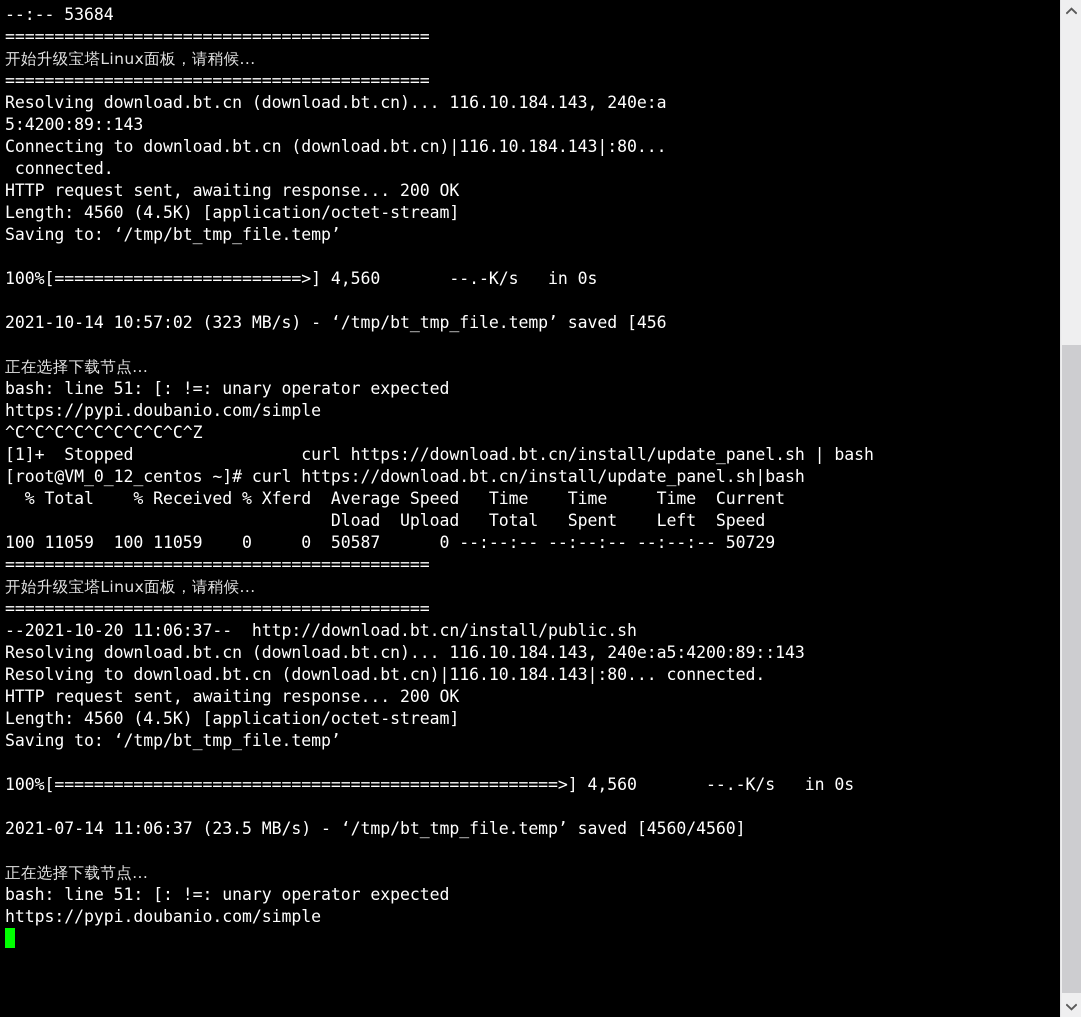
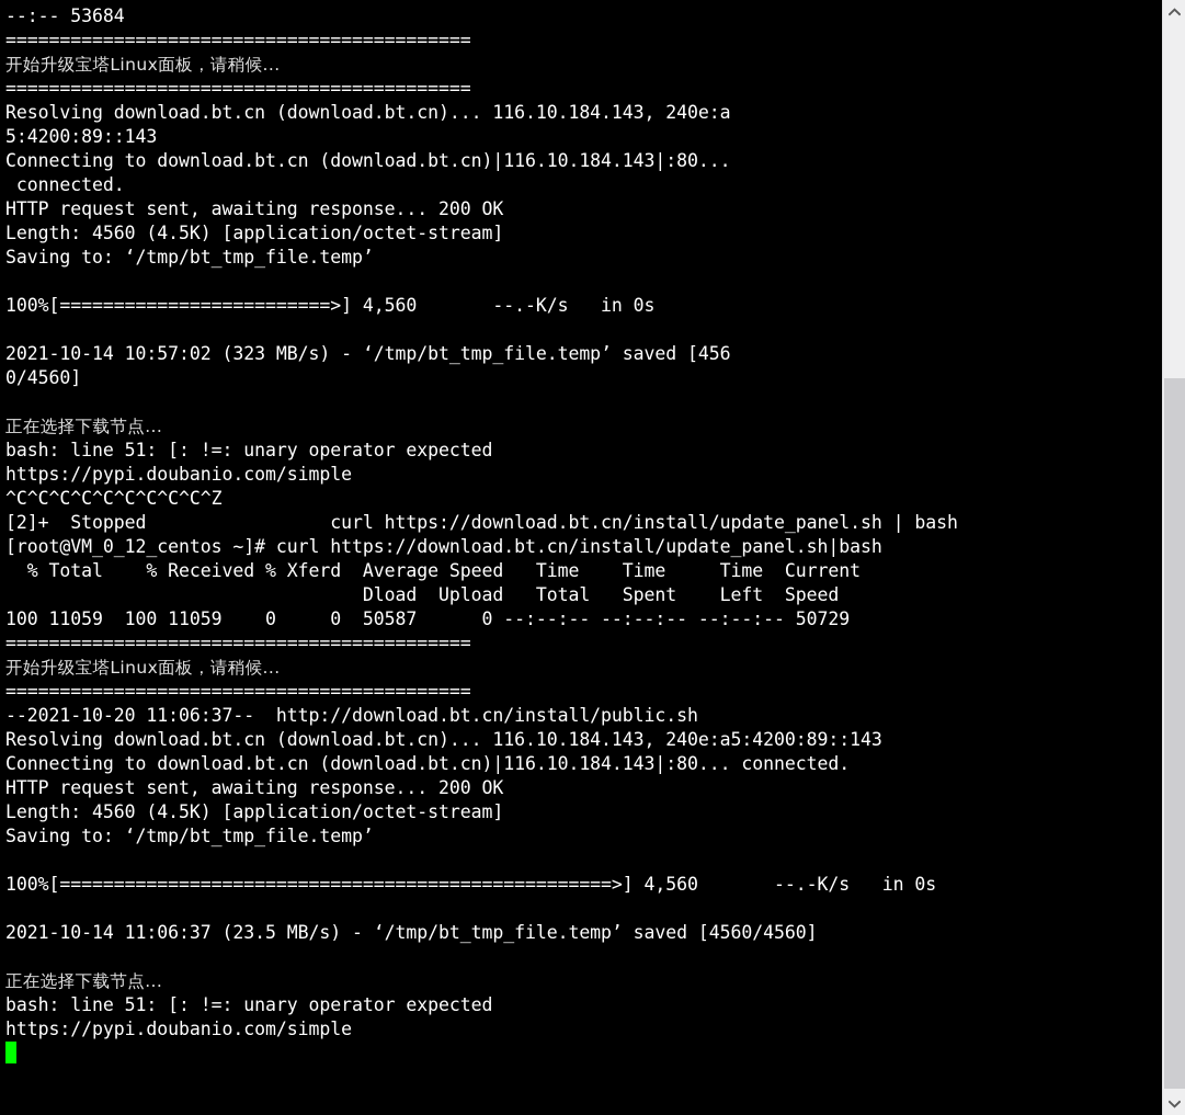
  --:-- 53684
  ===========================================
  开始升级宝塔Linux面板，请稍候...
  ===========================================
  Resolving download.bt.cn (download.bt.cn)... 116.10.184.143, 240e:a
  5:4200:89::143
  Connecting to download.bt.cn (download.bt.cn)|116.10.184.143|:80...
  connected.
  HTTP request sent, awaiting response... 200 OK
  Length: 4560 (4.5K) [application/octet-stream]
  Saving to: ‘/tmp/bt_tmp_file.temp’
  100%[=========================>] 4,560 --.-K/s in 0s
  2021-10-14 10:57:02 (323 MB/s) - ‘/tmp/bt_tmp_file.temp’ saved [456
+ 0/4560]
  正在选择下载节点...
  bash: line 51: [: !=: unary operator expected
  https://pypi.doubanio.com/simple
  ^C^C^C^C^C^C^C^C^C^Z
- [1]+ Stopped curl https://download.bt.cn/install/update_panel.sh | bash
+ [2]+ Stopped curl https://download.bt.cn/install/update_panel.sh | bash
  [root@VM_0_12_centos ~]# curl https://download.bt.cn/install/update_panel.sh|bash
  % Total % Received % Xferd Average Speed Time Time Time Current
  Dload Upload Total Spent Left Speed
  100 11059 100 11059 0 0 50587 0 --:--:-- --:--:-- --:--:-- 50729
  ===========================================
  开始升级宝塔Linux面板，请稍候...
  ===========================================
  --2021-10-20 11:06:37-- http://download.bt.cn/install/public.sh
  Resolving download.bt.cn (download.bt.cn)... 116.10.184.143, 240e:a5:4200:89::143
- Resolving to download.bt.cn (download.bt.cn)|116.10.184.143|:80... connected.
+ Connecting to download.bt.cn (download.bt.cn)|116.10.184.143|:80... connected.
  HTTP request sent, awaiting response... 200 OK
  Length: 4560 (4.5K) [application/octet-stream]
  Saving to: ‘/tmp/bt_tmp_file.temp’
  100%[===================================================>] 4,560 --.-K/s in 0s
- 2021-07-14 11:06:37 (23.5 MB/s) - ‘/tmp/bt_tmp_file.temp’ saved [4560/4560]
+ 2021-10-14 11:06:37 (23.5 MB/s) - ‘/tmp/bt_tmp_file.temp’ saved [4560/4560]
  正在选择下载节点...
  bash: line 51: [: !=: unary operator expected
  https://pypi.doubanio.com/simple
